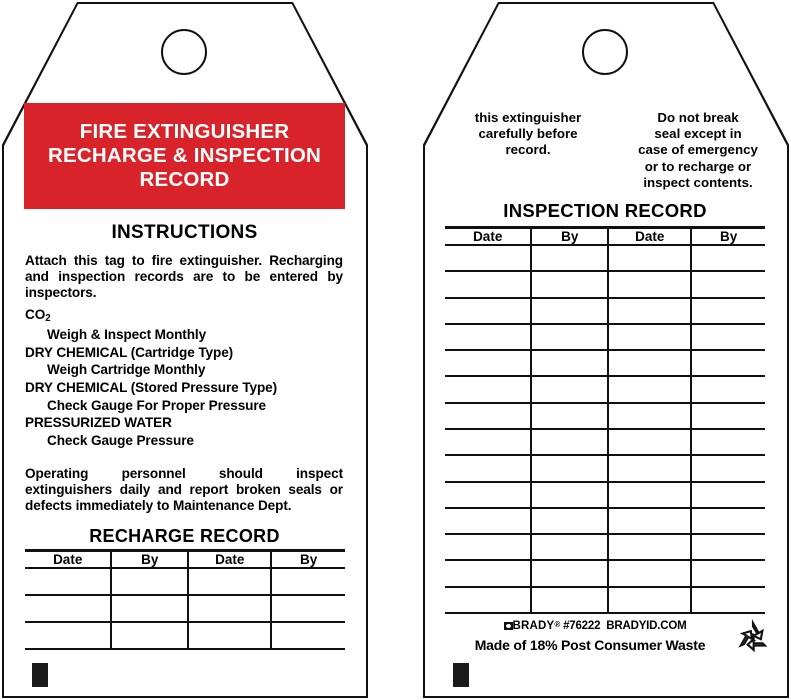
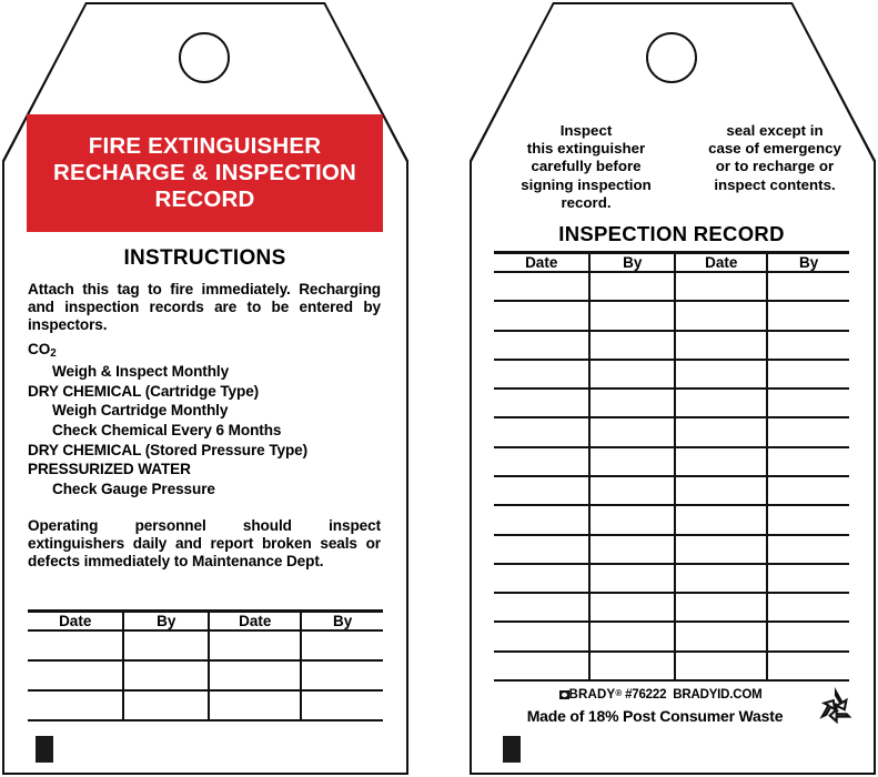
  FIRE EXTINGUISHER
  RECHARGE & INSPECTION
  RECORD
  INSTRUCTIONS
- Attach this tag to fire extinguisher. Recharging and inspection records are to be entered by inspectors.
+ Attach this tag to fire immediately. Recharging and inspection records are to be entered by inspectors.
  CO2
  Weigh & Inspect Monthly
  DRY CHEMICAL (Cartridge Type)
  Weigh Cartridge Monthly
+ Check Chemical Every 6 Months
  DRY CHEMICAL (Stored Pressure Type)
- Check Gauge For Proper Pressure
  PRESSURIZED WATER
  Check Gauge Pressure
  Operating personnel should inspect extinguishers daily and report broken seals or defects immediately to Maintenance Dept.
- RECHARGE RECORD
  Date	By	Date	By
+ Inspect
  this extinguisher
  carefully before
+ signing inspection
  record.
- Do not break
  seal except in
  case of emergency
  or to recharge or
  inspect contents.
  INSPECTION RECORD
  Date	By	Date	By
  BRADY® #76222 BRADYID.COM
  Made of 18% Post Consumer Waste
  1
